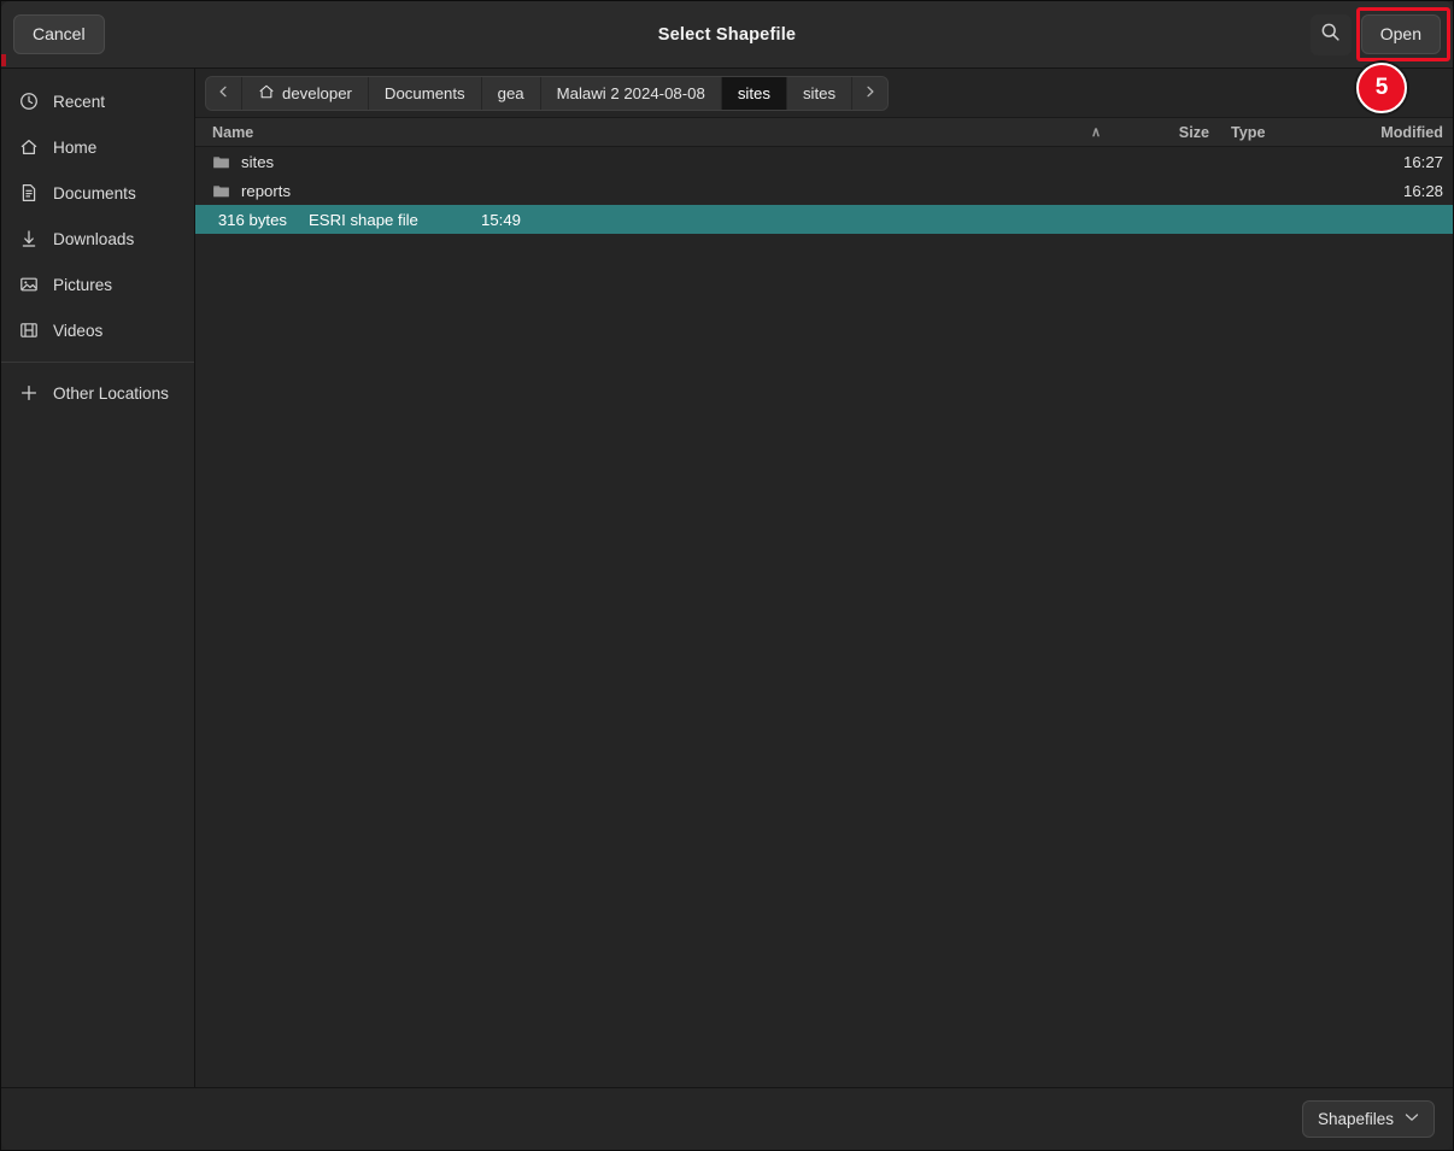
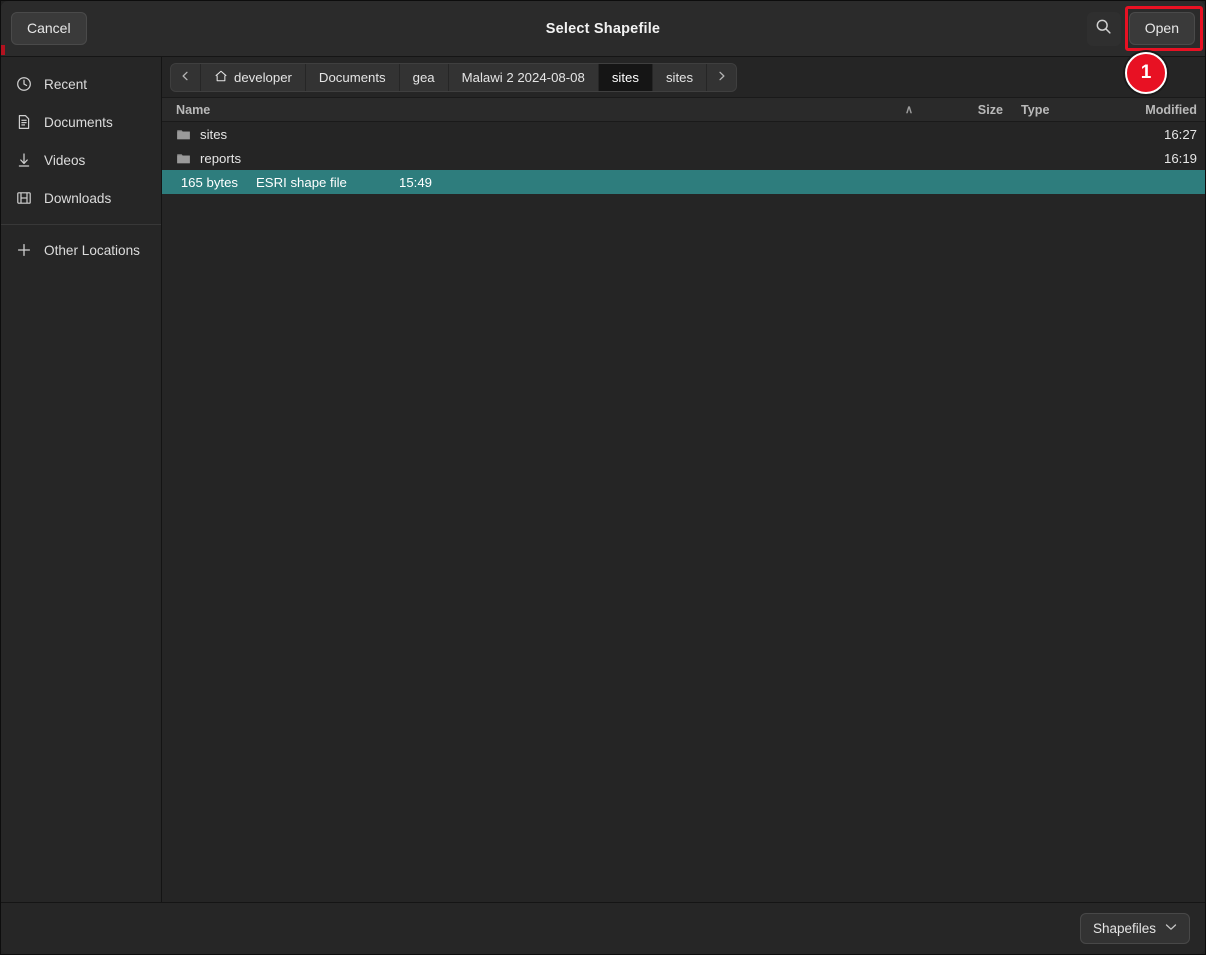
  Cancel
  Select Shapefile
  Open
- 5
+ 1
  Recent
- Home
  Documents
- Downloads
+ Videos
- Pictures
- Videos
+ Downloads
  Other Locations
  developer
  Documents
  gea
  Malawi 2 2024-08-08
  sites
  sites
  Name
  ∧
  Size
  Type
  Modified
  sites
  16:27
  reports
- 16:28
+ 16:19
- 316 bytes
+ 165 bytes
  ESRI shape file
  15:49
  Shapefiles
